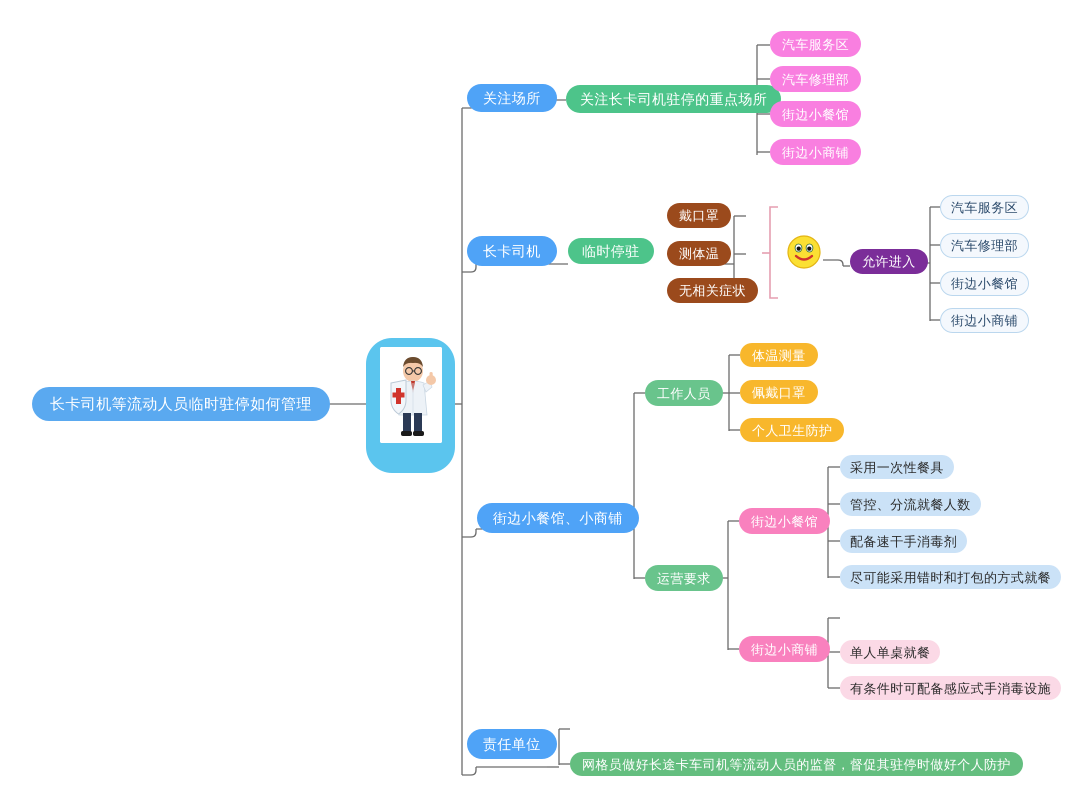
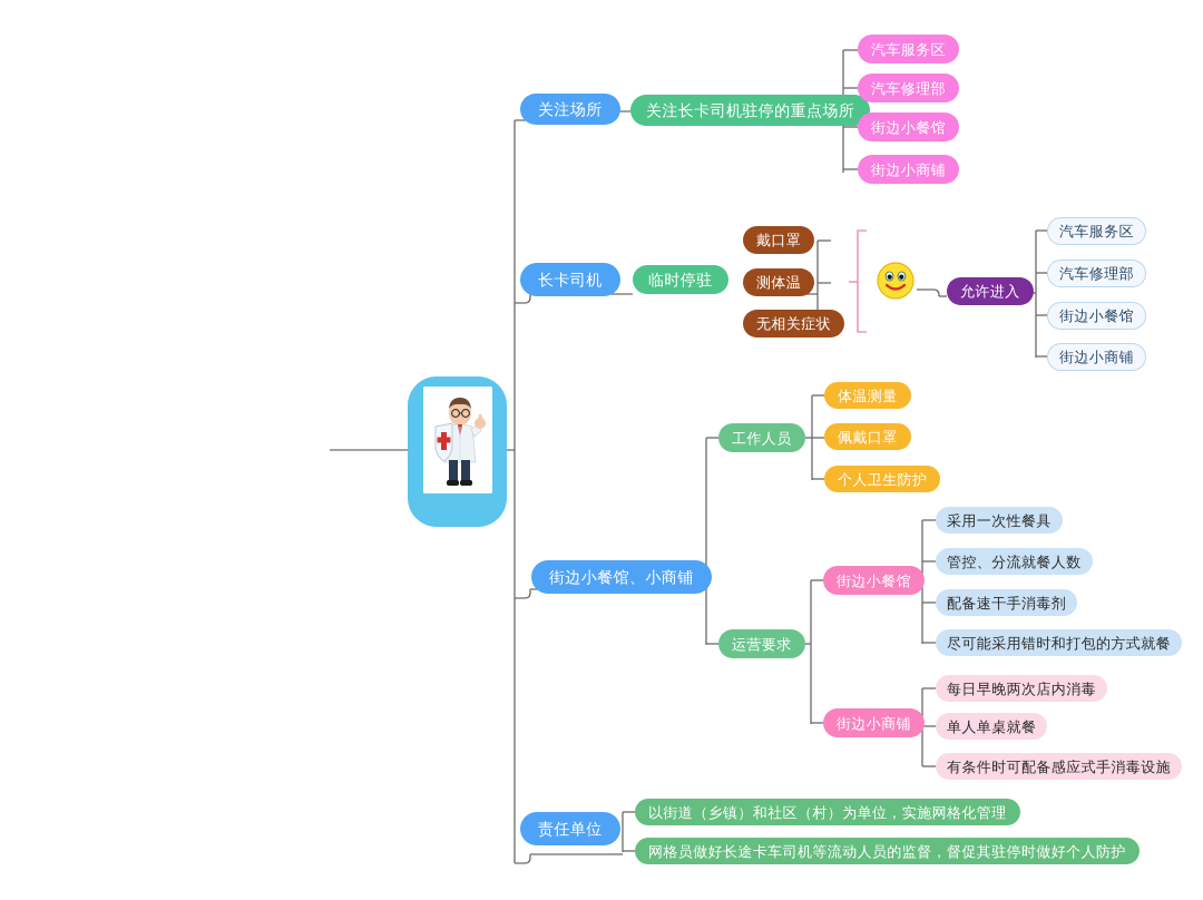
- 长卡司机等流动人员临时驻停如何管理
  关注场所
  关注长卡司机驻停的重点场所
  汽车服务区
  汽车修理部
  街边小餐馆
  街边小商铺
  长卡司机
  临时停驻
  戴口罩
  测体温
  无相关症状
  允许进入
  汽车服务区
  汽车修理部
  街边小餐馆
  街边小商铺
  街边小餐馆、小商铺
  工作人员
  体温测量
  佩戴口罩
  个人卫生防护
  运营要求
  街边小餐馆
  采用一次性餐具
  管控、分流就餐人数
  配备速干手消毒剂
  尽可能采用错时和打包的方式就餐
  街边小商铺
+ 每日早晚两次店内消毒
  单人单桌就餐
  有条件时可配备感应式手消毒设施
  责任单位
+ 以街道（乡镇）和社区（村）为单位，实施网格化管理
  网格员做好长途卡车司机等流动人员的监督，督促其驻停时做好个人防护
